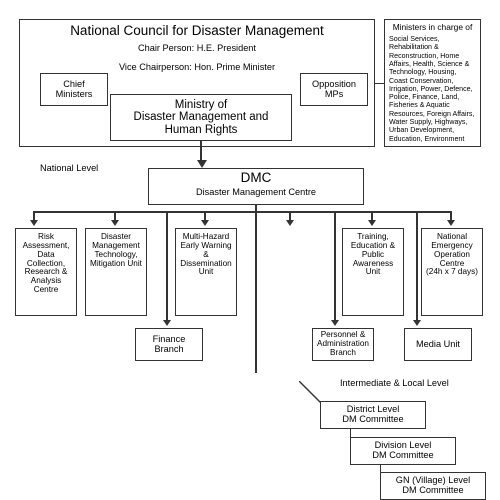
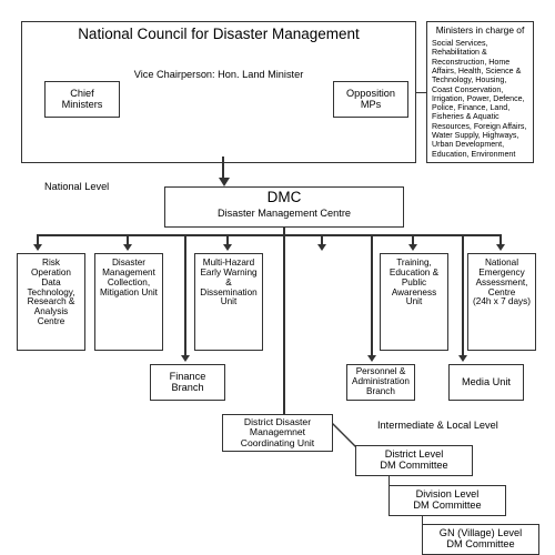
  National Council for Disaster Management
- Chair Person: H.E. President
- Vice Chairperson: Hon. Prime Minister
+ Vice Chairperson: Hon. Land Minister
  Chief
  Ministers
  Opposition
  MPs
- Ministry of
- Disaster Management and
- Human Rights
  Ministers in charge of
  Social Services, Rehabilitation & Reconstruction, Home Affairs, Health, Science & Technology, Housing, Coast Conservation, Irrigation, Power, Defence, Police, Finance, Land, Fisheries & Aquatic Resources, Foreign Affairs, Water Supply, Highways, Urban Development, Education, Environment
  National Level
  DMC
  Disaster Management Centre
  Risk
- Assessment,
+ Operation
  Data
- Collection,
+ Technology,
  Research &
  Analysis
  Centre
  Disaster
  Management
- Technology,
+ Collection,
  Mitigation Unit
  Multi-Hazard
  Early Warning
  &
  Dissemination
  Unit
  Training,
  Education &
  Public
  Awareness
  Unit
  National
  Emergency
- Operation
+ Assessment,
  Centre
  (24h x 7 days)
  Finance
  Branch
  Personnel &
  Administration
  Branch
  Media Unit
+ District Disaster
+ Managemnet
+ Coordinating Unit
  Intermediate & Local Level
  District Level
  DM Committee
  Division Level
  DM Committee
  GN (Village) Level
  DM Committee
